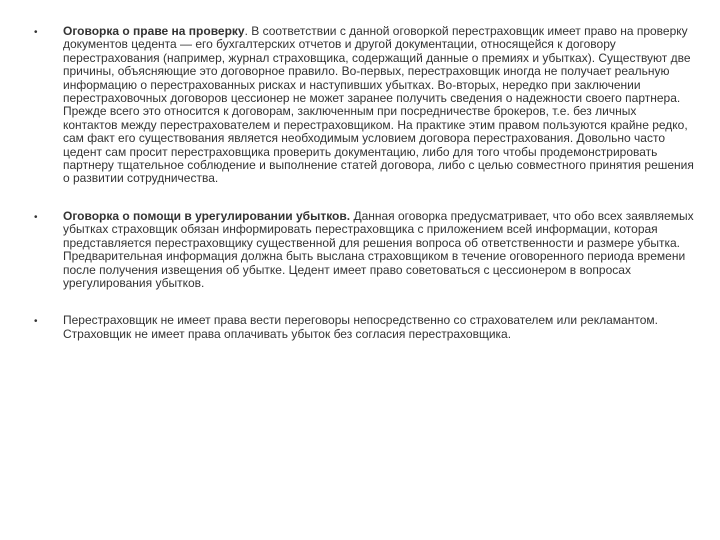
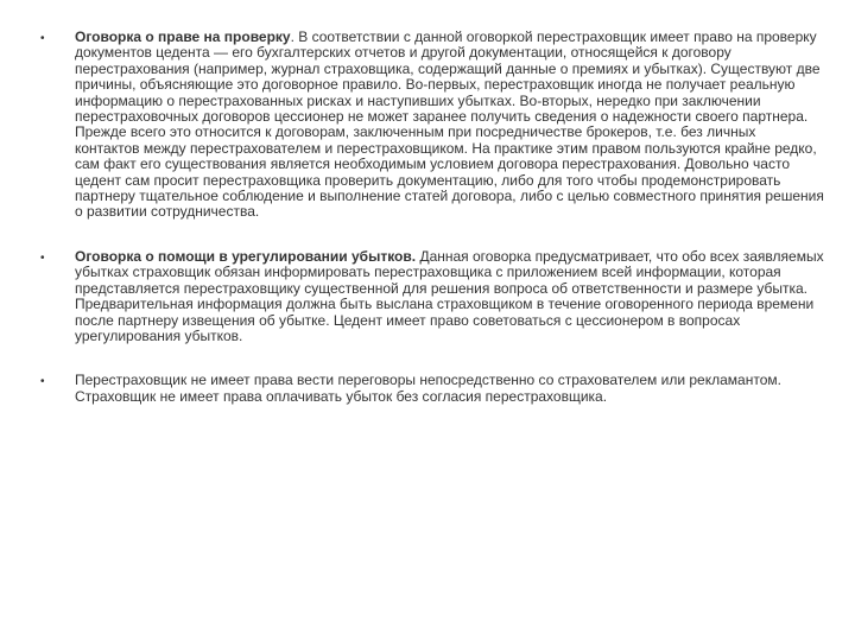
  •
  Оговорка о праве на проверку. В соответствии с данной оговоркой перестраховщик имеет право на проверку документов цедента — его бухгалтерских отчетов и другой документации, относящейся к договору перестрахования (например, журнал страховщика, содержащий данные о премиях и убытках). Существуют две причины, объясняющие это договорное правило. Во-первых, перестраховщик иногда не получает реальную информацию о перестрахованных рисках и наступивших убытках. Во-вторых, нередко при заключении перестраховочных договоров цессионер не может заранее получить сведения о надежности своего партнера. Прежде всего это относится к договорам, заключенным при посредничестве брокеров, т.е. без личных контактов между перестрахователем и перестраховщиком. На практике этим правом пользуются крайне редко, сам факт его существования является необходимым условием договора перестрахования. Довольно часто цедент сам просит перестраховщика проверить документацию, либо для того чтобы продемонстрировать партнеру тщательное соблюдение и выполнение статей договора, либо с целью совместного принятия решения о развитии сотрудничества.
  •
- Оговорка о помощи в урегулировании убытков. Данная оговорка предусматривает, что обо всех заявляемых убытках страховщик обязан информировать перестраховщика с приложением всей информации, которая представляется перестраховщику существенной для решения вопроса об ответственности и размере убытка. Предварительная информация должна быть выслана страховщиком в течение оговоренного периода времени после получения извещения об убытке. Цедент имеет право советоваться с цессионером в вопросах урегулирования убытков.
+ Оговорка о помощи в урегулировании убытков. Данная оговорка предусматривает, что обо всех заявляемых убытках страховщик обязан информировать перестраховщика с приложением всей информации, которая представляется перестраховщику существенной для решения вопроса об ответственности и размере убытка. Предварительная информация должна быть выслана страховщиком в течение оговоренного периода времени после партнеру извещения об убытке. Цедент имеет право советоваться с цессионером в вопросах урегулирования убытков.
  •
  Перестраховщик не имеет права вести переговоры непосредственно со страхователем или рекламантом. Страховщик не имеет права оплачивать убыток без согласия перестраховщика.
